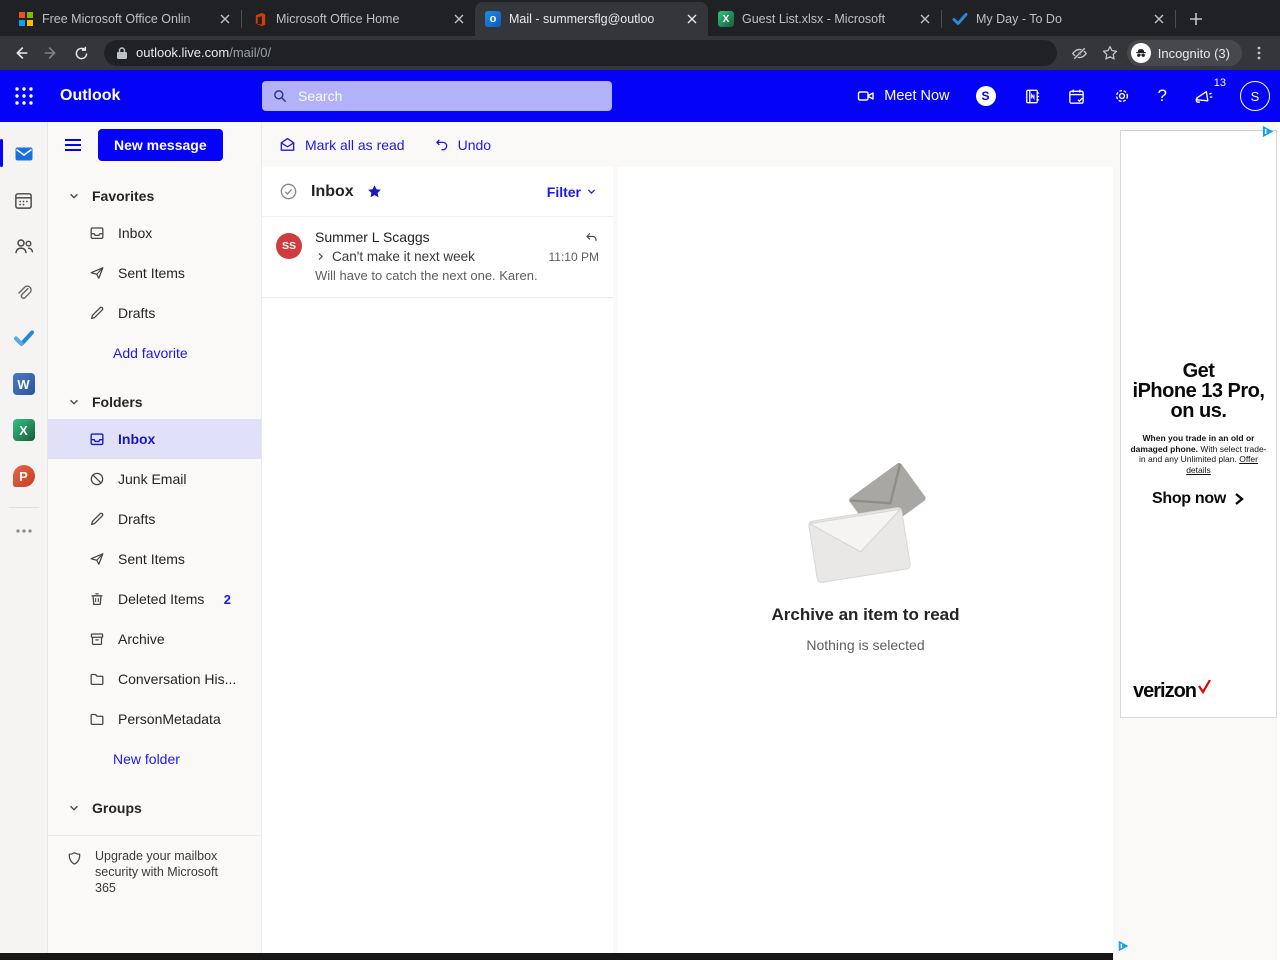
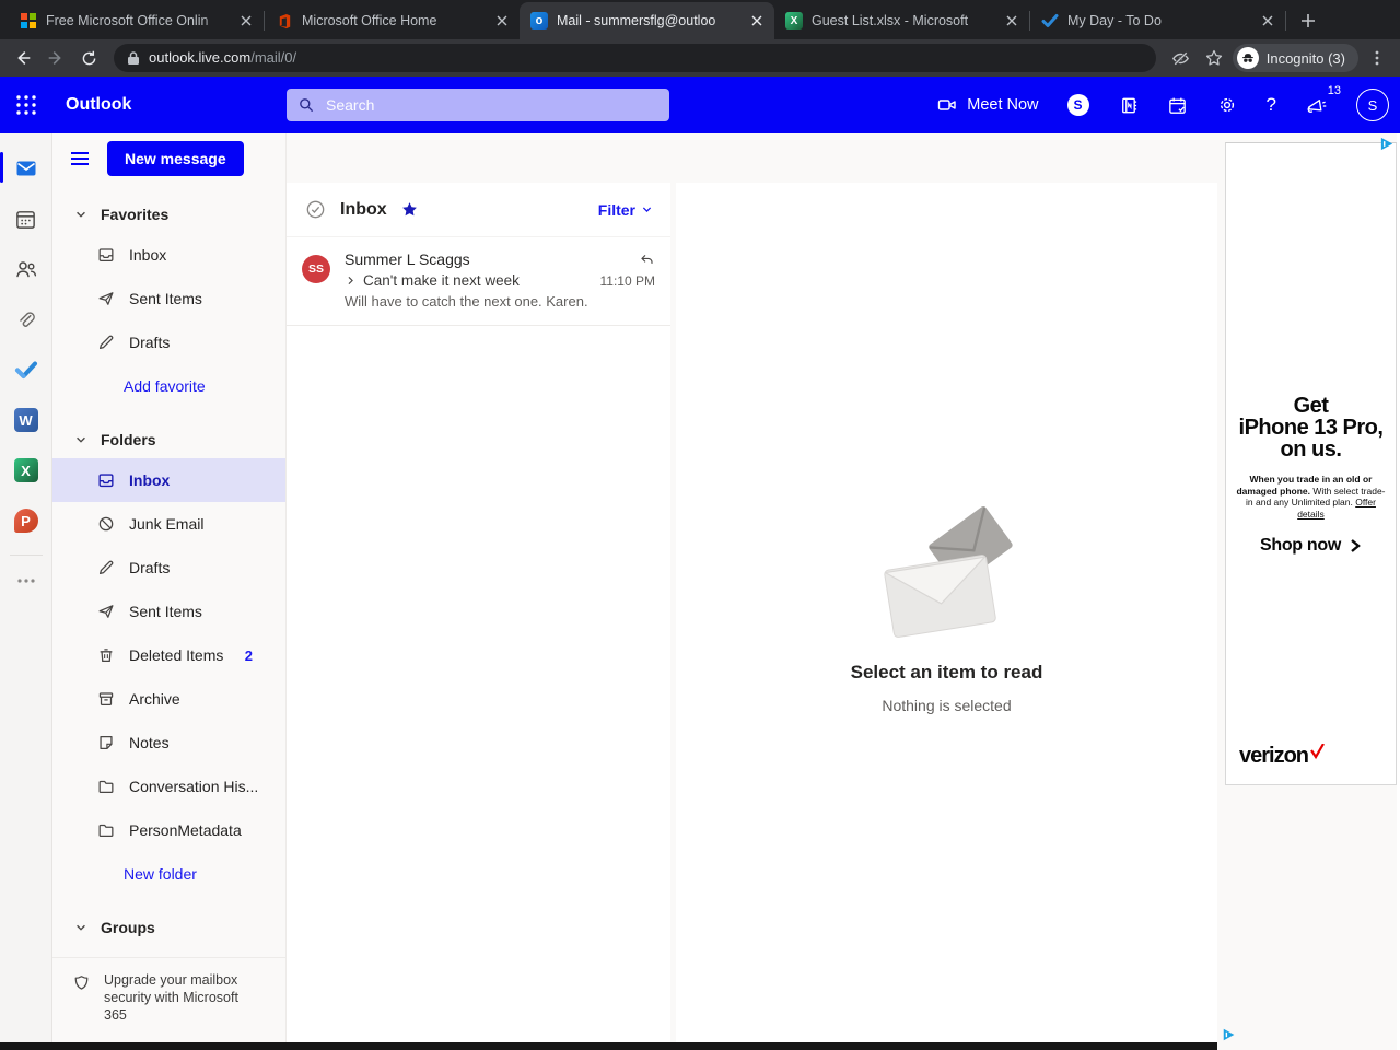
  Free Microsoft Office Onlin
  Microsoft Office Home
  o
  Mail - summersflg@outloo
  X
  Guest List.xlsx - Microsoft
  My Day - To Do
  outlook.live.com/mail/0/
  Incognito (3)
  Outlook
  Search
  Meet Now
  S
  ?
  13
  S
  W
  X
  P
  New message
  Favorites
  Inbox
  Sent Items
  Drafts
  Add favorite
  Folders
  Inbox
  Junk Email
  Drafts
  Sent Items
  Deleted Items
  2
  Archive
+ Notes
  Conversation His...
  PersonMetadata
  New folder
  Groups
  Upgrade your mailbox security with Microsoft 365
- Mark all as read
- Undo
  Inbox
  Filter
  SS
  Summer L Scaggs
  Can't make it next week
  11:10 PM
  Will have to catch the next one. Karen.
- Archive an item to read
+ Select an item to read
  Nothing is selected
  Get
  iPhone 13 Pro,
  on us.
  When you trade in an old or damaged phone. With select trade-in and any Unlimited plan. Offer details
  Shop now
  verizon
